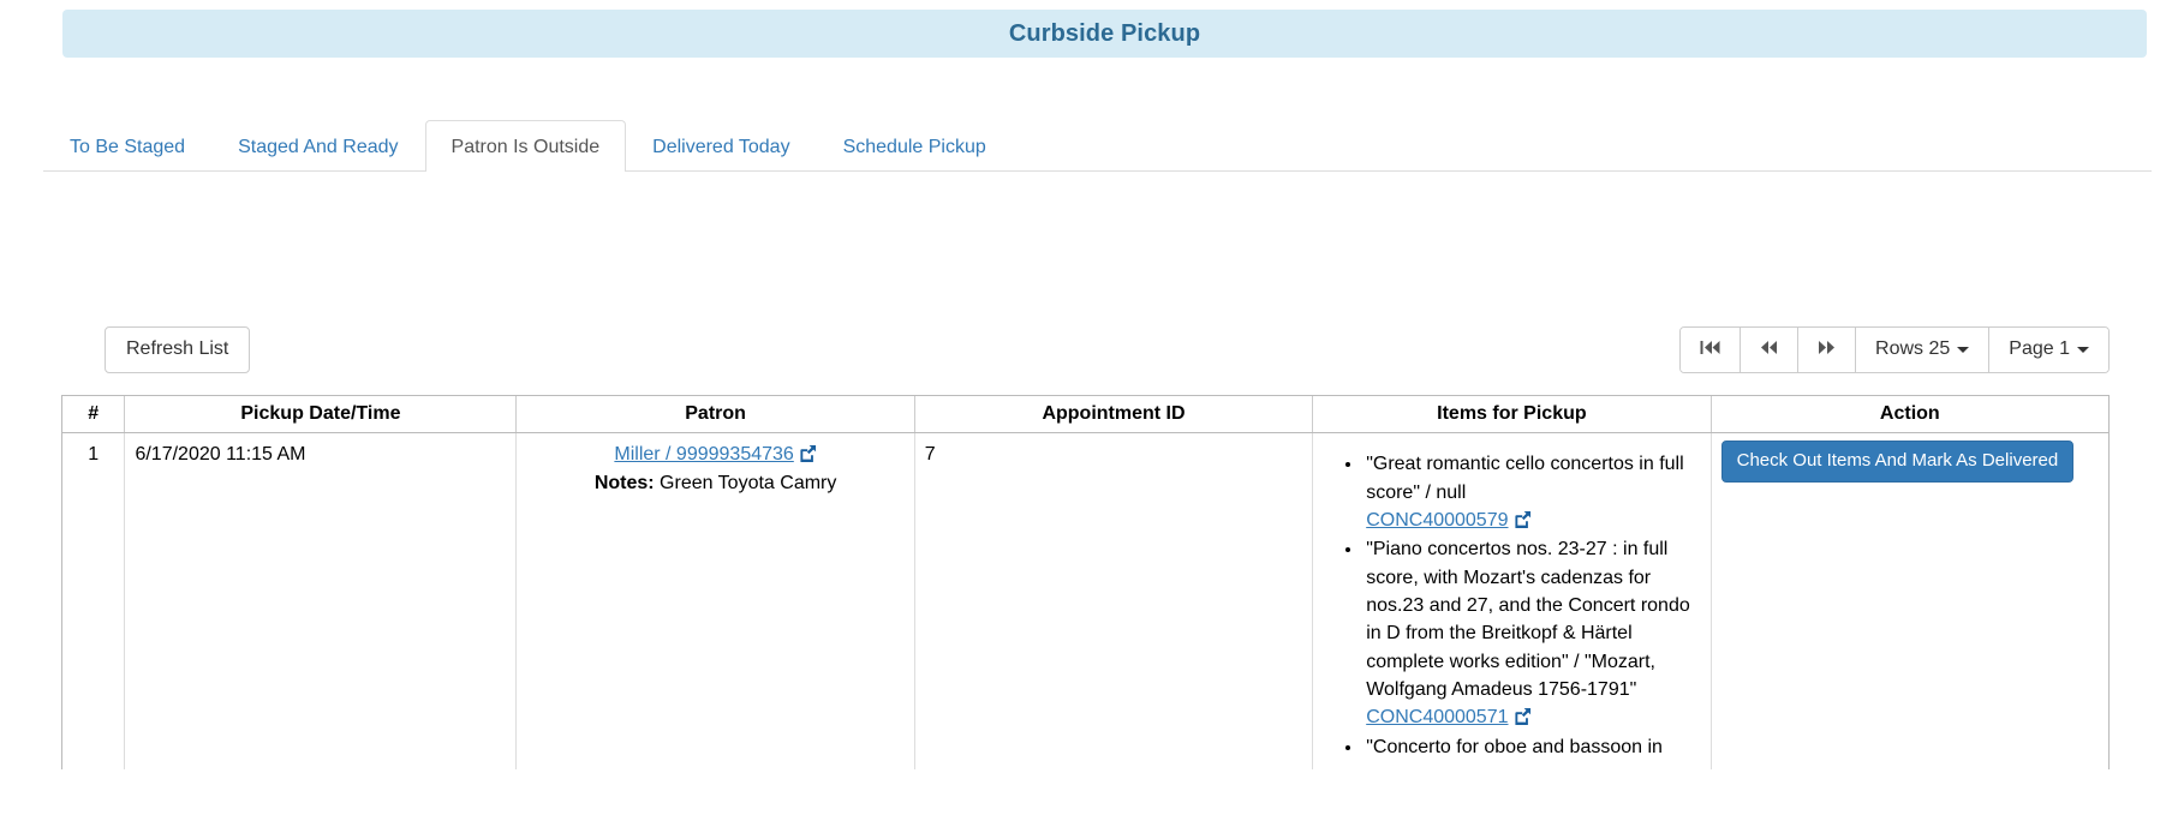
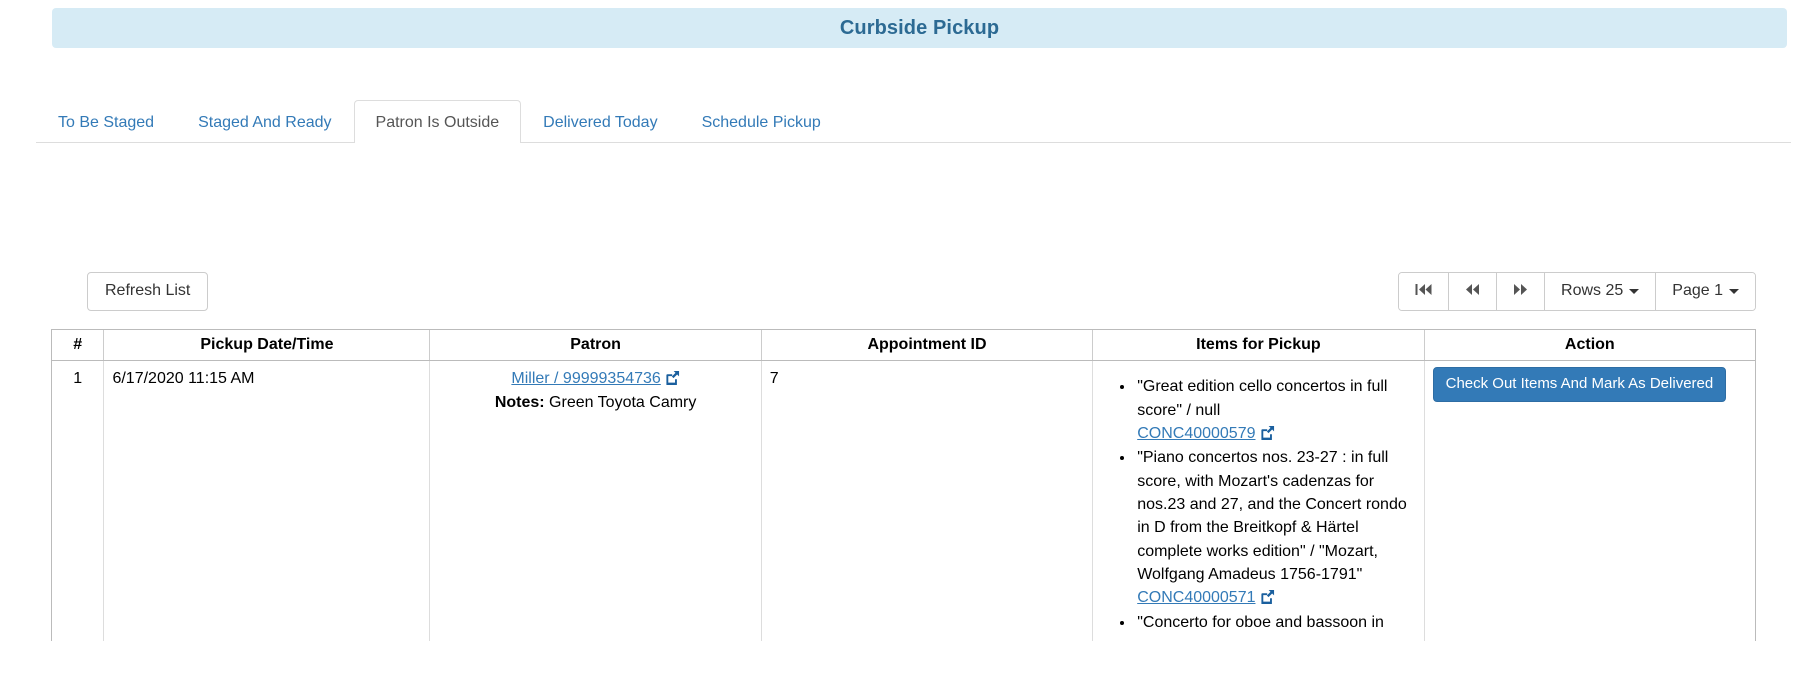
  Curbside Pickup
  To Be Staged
  Staged And Ready
  Patron Is Outside
  Delivered Today
  Schedule Pickup
  Refresh List
  Rows 25
  Page 1
  #	Pickup Date/Time	Patron	Appointment ID	Items for Pickup	Action
- 1	6/17/2020 11:15 AM	Miller / 99999354736 Notes: Green Toyota Camry	7	"Great romantic cello concertos in full score" / null CONC40000579 "Piano concertos nos. 23-27 : in full score, with Mozart's cadenzas for nos.23 and 27, and the Concert rondo in D from the Breitkopf & Härtel complete works edition" / "Mozart, Wolfgang Amadeus 1756-1791" CONC40000571 "Concerto for oboe and bassoon in	Check Out Items And Mark As Delivered
+ 1	6/17/2020 11:15 AM	Miller / 99999354736 Notes: Green Toyota Camry	7	"Great edition cello concertos in full score" / null CONC40000579 "Piano concertos nos. 23-27 : in full score, with Mozart's cadenzas for nos.23 and 27, and the Concert rondo in D from the Breitkopf & Härtel complete works edition" / "Mozart, Wolfgang Amadeus 1756-1791" CONC40000571 "Concerto for oboe and bassoon in	Check Out Items And Mark As Delivered
